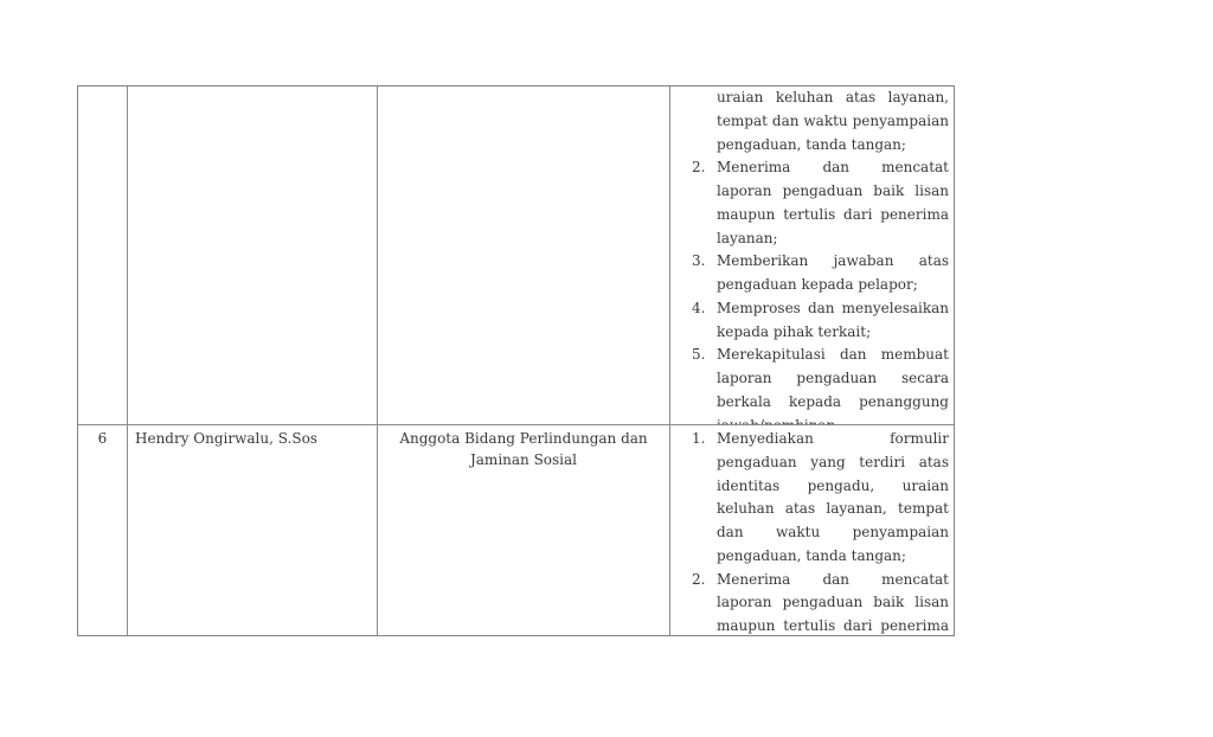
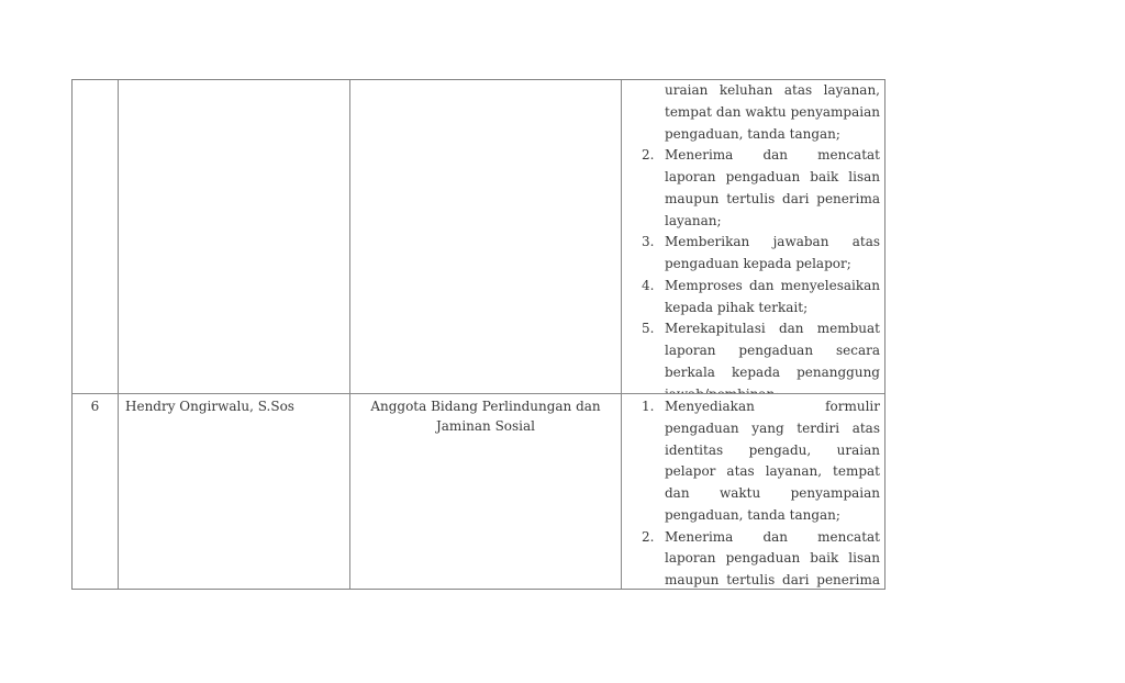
  uraian keluhan atas layanan, tempat dan waktu penyampaian pengaduan, tanda tangan;
  2.
  Menerima dan mencatat laporan pengaduan baik lisan maupun tertulis dari penerima layanan;
  3.
  Memberikan jawaban atas pengaduan kepada pelapor;
  4.
  Memproses dan menyelesaikan kepada pihak terkait;
  5.
  Merekapitulasi dan membuat laporan pengaduan secara berkala kepada penanggung
  6
  Hendry Ongirwalu, S.Sos
  Anggota Bidang Perlindungan dan Jaminan Sosial
  1.
- Menyediakan formulir pengaduan yang terdiri atas identitas pengadu, uraian keluhan atas layanan, tempat dan waktu penyampaian pengaduan, tanda tangan;
+ Menyediakan formulir pengaduan yang terdiri atas identitas pengadu, uraian pelapor atas layanan, tempat dan waktu penyampaian pengaduan, tanda tangan;
  2.
  Menerima dan mencatat laporan pengaduan baik lisan maupun tertulis dari penerima
